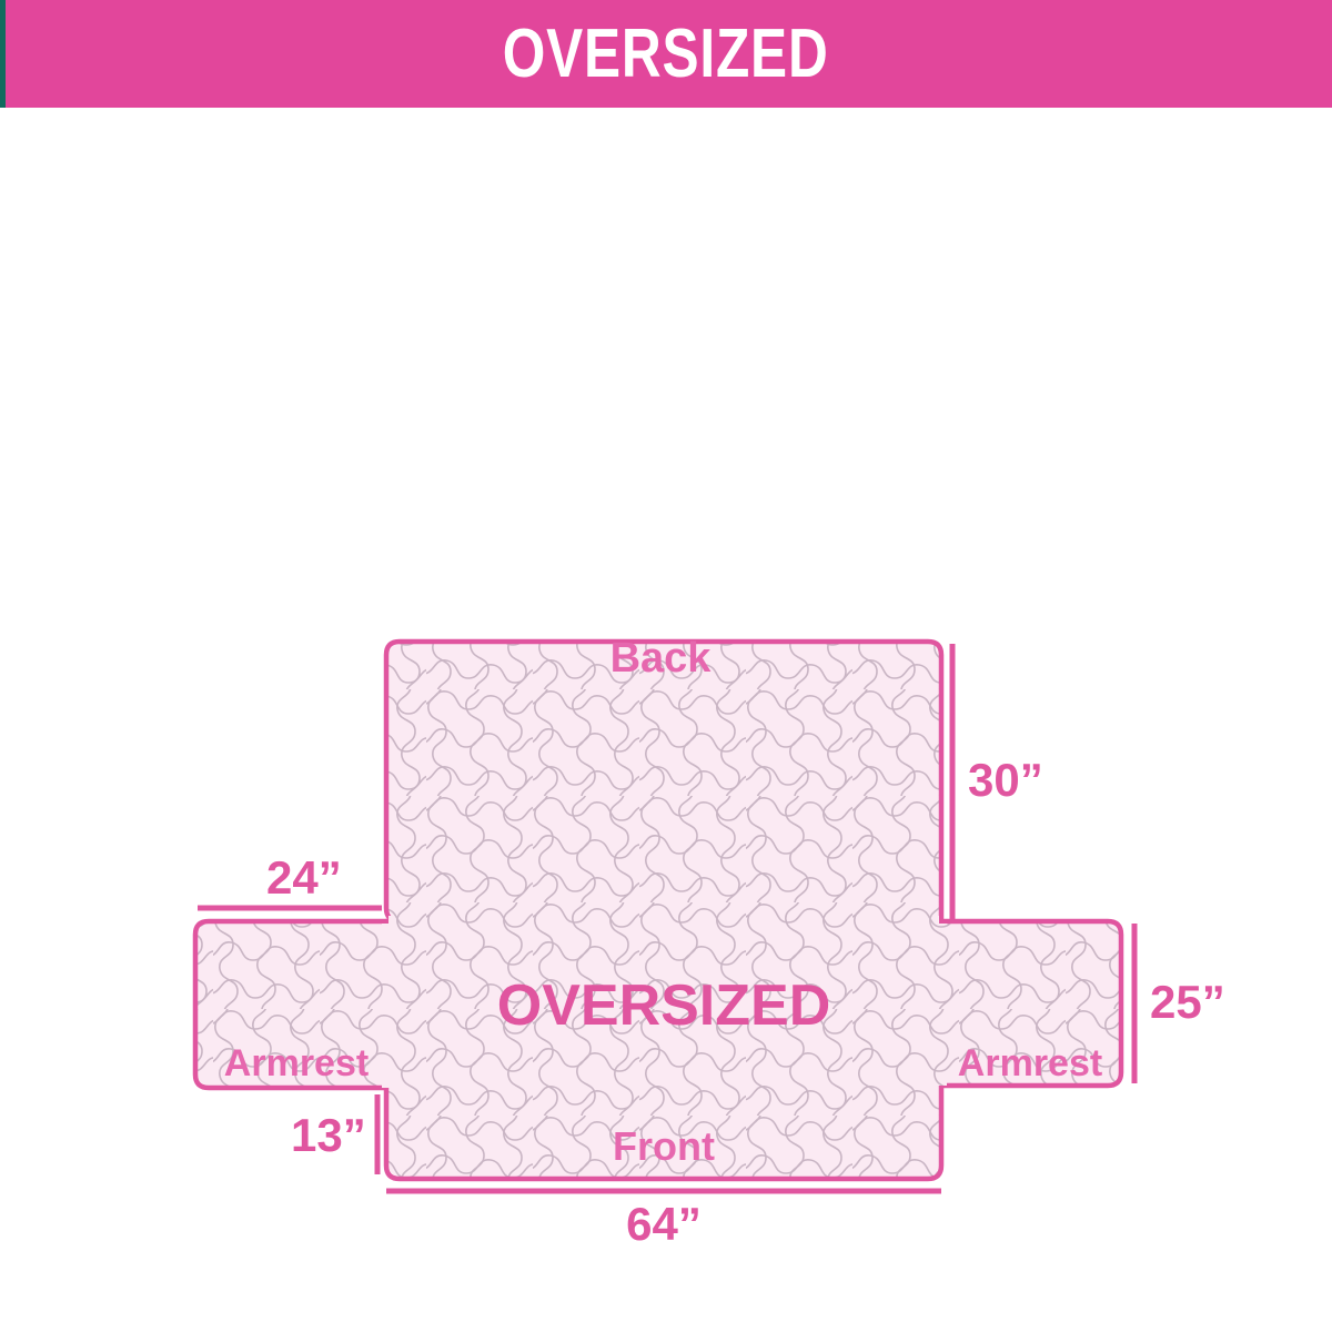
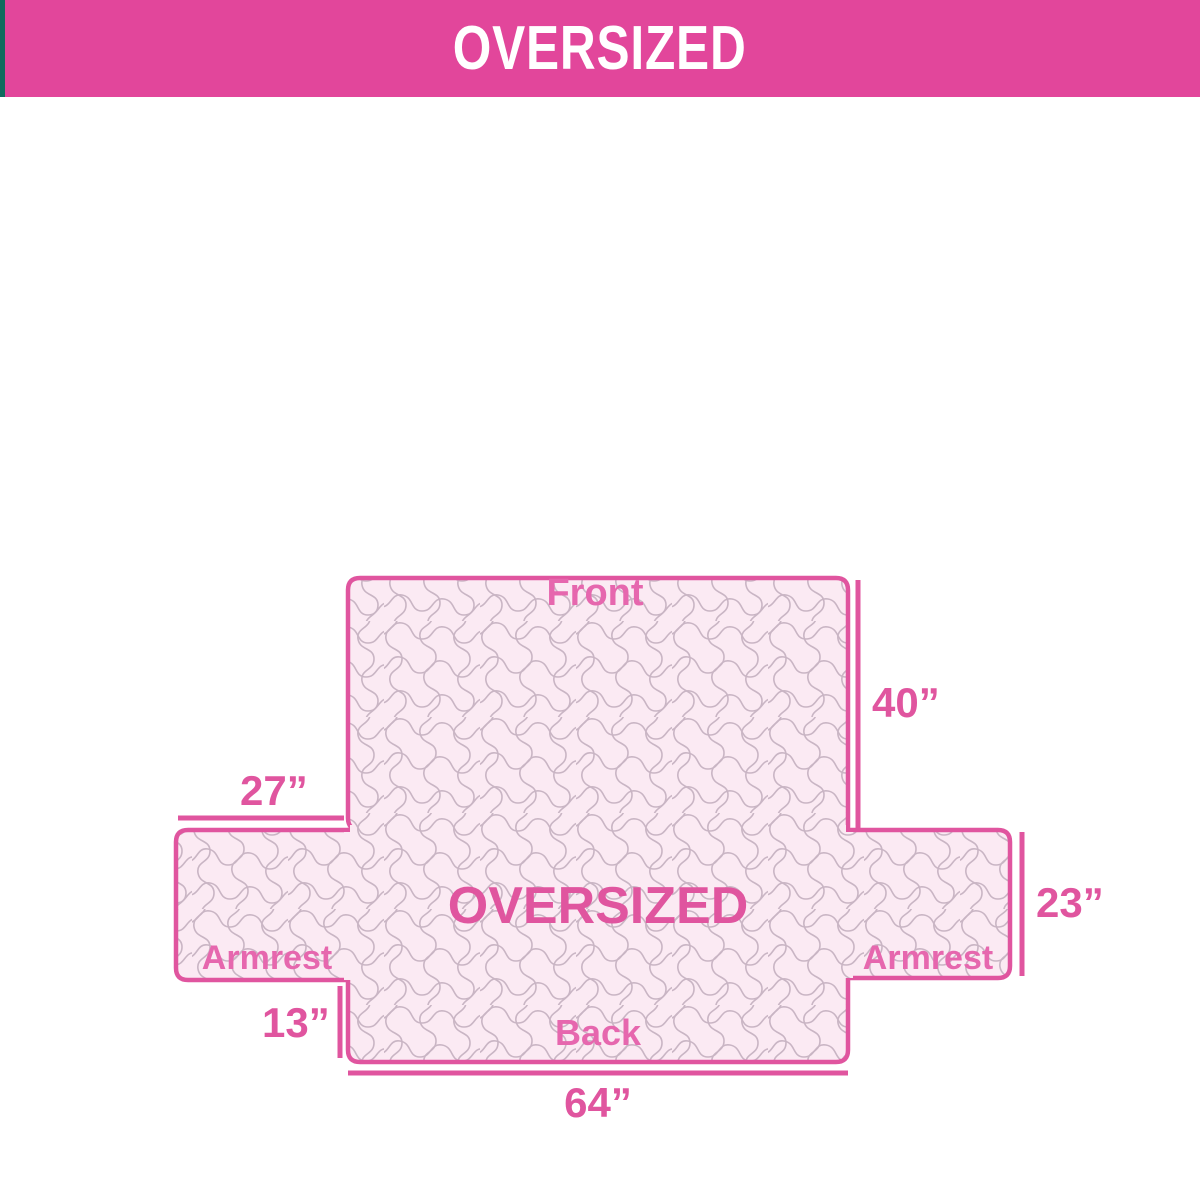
  OVERSIZED
- Back
+ Front
  Armrest
  Armrest
- Front
+ Back
  OVERSIZED
- 30”
+ 40”
- 24”
+ 27”
- 25”
+ 23”
  13”
  64”
